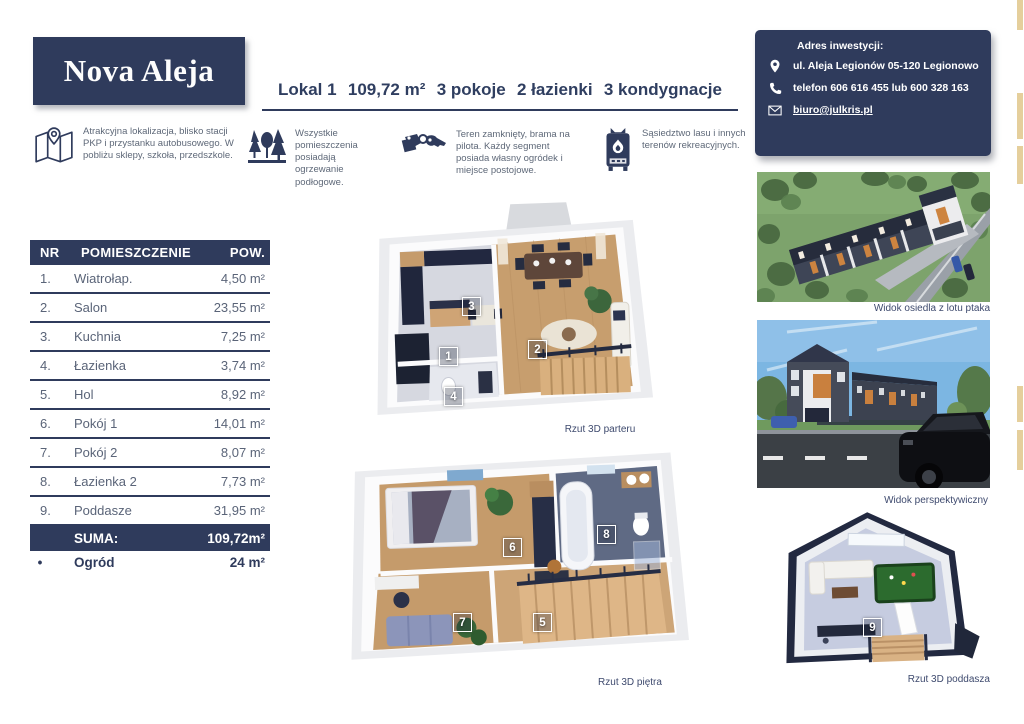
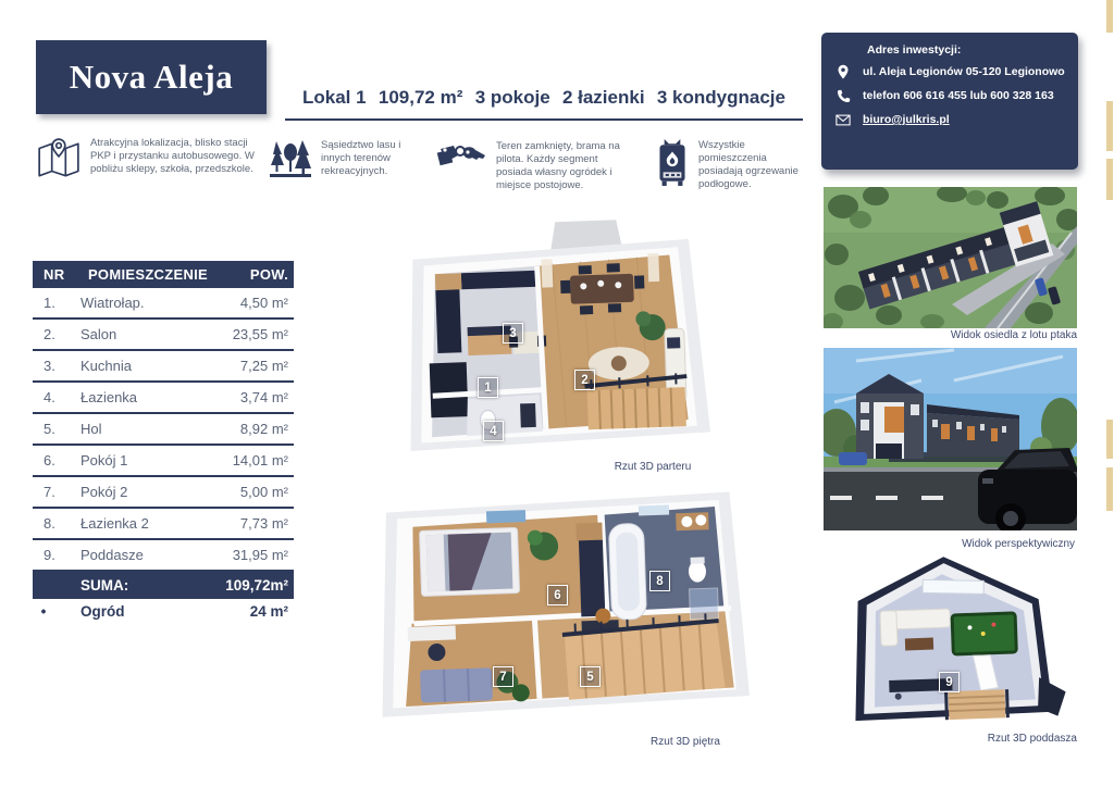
  Nova Aleja
  Lokal 1
  109,72 m²
  3 pokoje
  2 łazienki
  3 kondygnacje
  Adres inwestycji:
  ul. Aleja Legionów 05-120 Legionowo
  telefon 606 616 455 lub 600 328 163
  biuro@julkris.pl
  Atrakcyjna lokalizacja, blisko stacji PKP i przystanku autobusowego. W pobliżu sklepy, szkoła, przedszkole.
- Wszystkie pomieszczenia posiadają ogrzewanie podłogowe.
+ Sąsiedztwo lasu i innych terenów rekreacyjnych.
  Teren zamknięty, brama na pilota. Każdy segment posiada własny ogródek i miejsce postojowe.
- Sąsiedztwo lasu i innych terenów rekreacyjnych.
+ Wszystkie pomieszczenia posiadają ogrzewanie podłogowe.
  NR
  POMIESZCZENIE
  POW.
  1.
  Wiatrołap.
  4,50 m²
  2.
  Salon
  23,55 m²
  3.
  Kuchnia
  7,25 m²
  4.
  Łazienka
  3,74 m²
  5.
  Hol
  8,92 m²
  6.
  Pokój 1
  14,01 m²
  7.
  Pokój 2
- 8,07 m²
+ 5,00 m²
  8.
  Łazienka 2
  7,73 m²
  9.
  Poddasze
  31,95 m²
  SUMA:
  109,72m²
  •
  Ogród
  24 m²
  1
  2
  3
  4
  Rzut 3D parteru
  5
  6
  7
  8
  Rzut 3D piętra
  Widok osiedla z lotu ptaka
  Widok perspektywiczny
  9
  Rzut 3D poddasza
